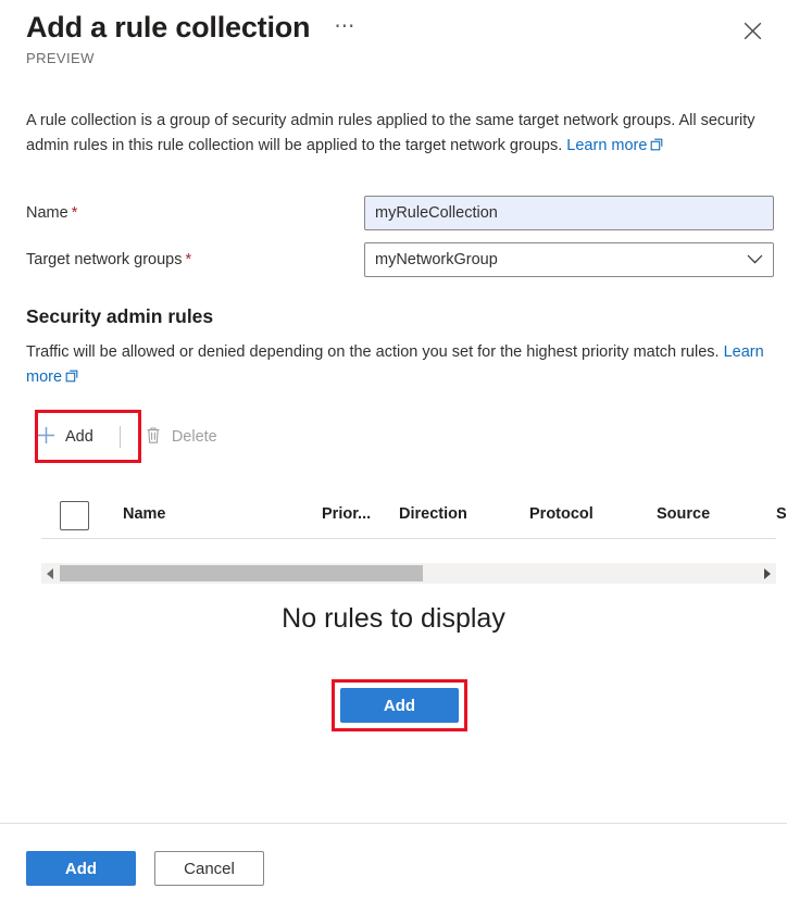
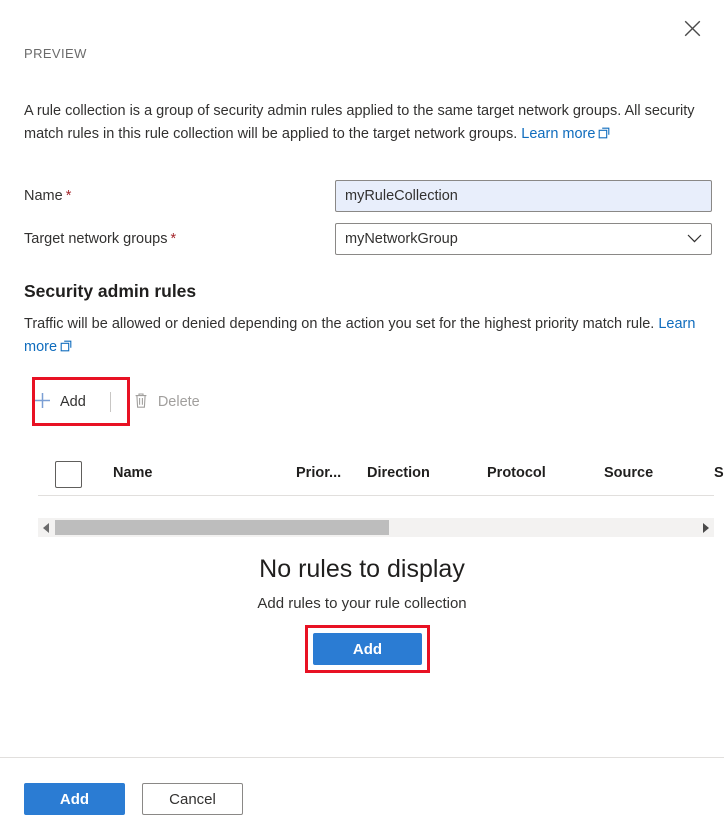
- Add a rule collection
- ⋯
  PREVIEW
- A rule collection is a group of security admin rules applied to the same target network groups. All security admin rules in this rule collection will be applied to the target network groups. Learn more
+ A rule collection is a group of security admin rules applied to the same target network groups. All security match rules in this rule collection will be applied to the target network groups. Learn more
  Name *
  myRuleCollection
  Target network groups *
  myNetworkGroup
  Security admin rules
- Traffic will be allowed or denied depending on the action you set for the highest priority match rules. Learn more
+ Traffic will be allowed or denied depending on the action you set for the highest priority match rule. Learn more
  Add
  Delete
  Name
  Prior...
  Direction
  Protocol
  Source
  S
  No rules to display
+ Add rules to your rule collection
  Add
  Add
  Cancel
